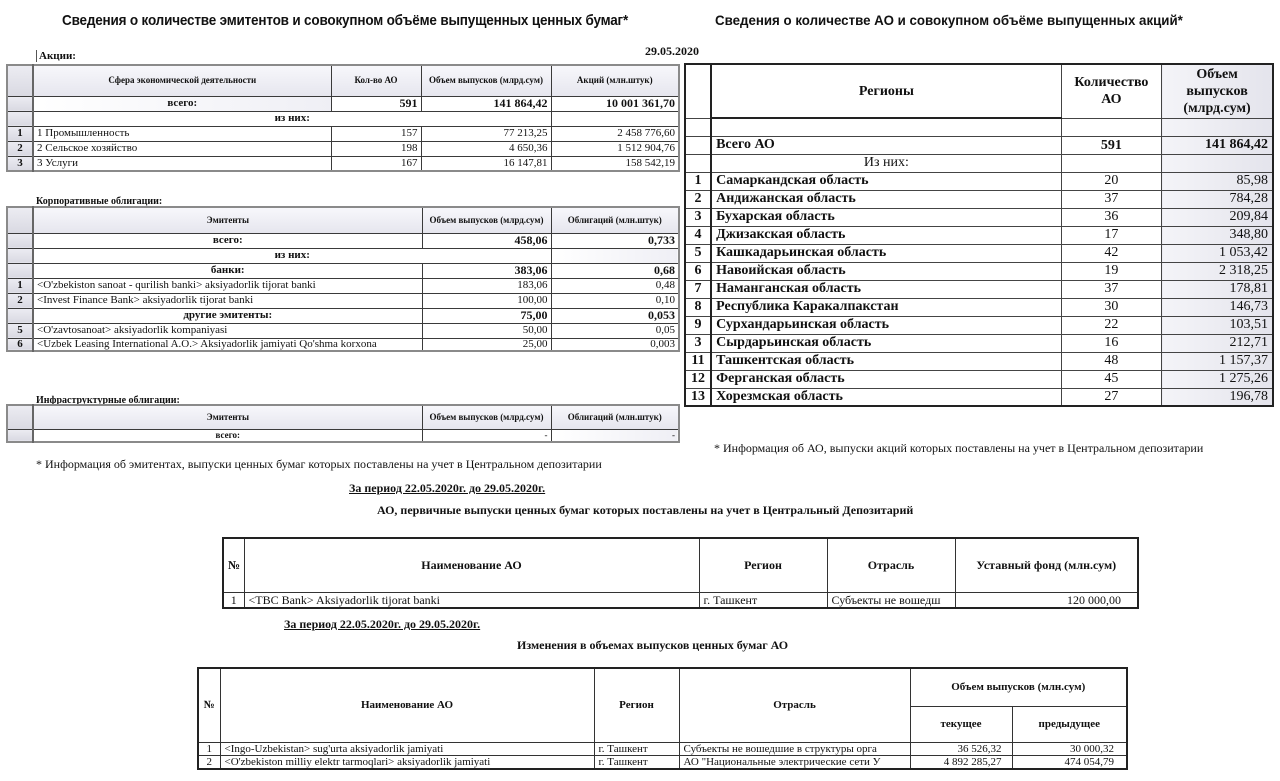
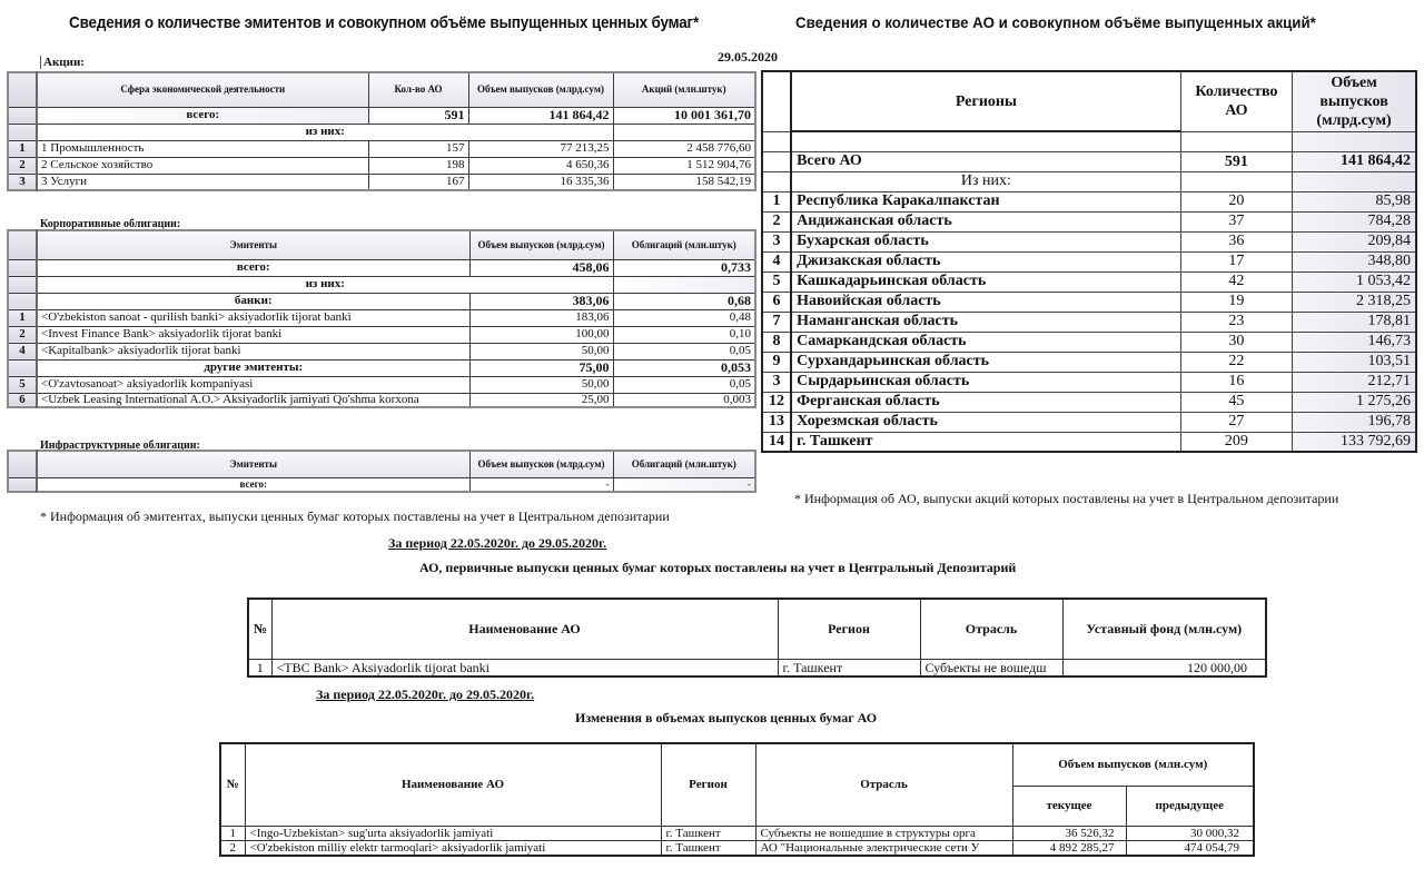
  Сведения о количестве эмитентов и совокупном объёме выпущенных ценных бумаг*
  29.05.2020
  Акции:
  	Сфера экономической деятельности	Кол-во АО	Объем выпусков (млрд.сум)	Акций (млн.штук)
  	всего:	591	141 864,42	10 001 361,70
  	из них:
  1	1 Промышленность	157	77 213,25	2 458 776,60
  2	2 Сельское хозяйство	198	4 650,36	1 512 904,76
- 3	3 Услуги	167	16 147,81	158 542,19
+ 3	3 Услуги	167	16 335,36	158 542,19
  Корпоративные облигации:
  	Эмитенты	Объем выпусков (млрд.сум)	Облигаций (млн.штук)
  	всего:	458,06	0,733
  	из них:
  	банки:	383,06	0,68
  1	<O'zbekiston sanoat - qurilish banki> aksiyadorlik tijorat banki	183,06	0,48
  2	<Invest Finance Bank> aksiyadorlik tijorat banki	100,00	0,10
+ 4	<Kapitalbank> aksiyadorlik tijorat banki	50,00	0,05
  	другие эмитенты:	75,00	0,053
  5	<O'zavtosanoat> aksiyadorlik kompaniyasi	50,00	0,05
  6	<Uzbek Leasing International A.O.> Aksiyadorlik jamiyati Qo'shma korxona	25,00	0,003
  Инфраструктурные облигации:
  	Эмитенты	Объем выпусков (млрд.сум)	Облигаций (млн.штук)
  	всего:	-	-
  * Информация об эмитентах, выпуски ценных бумаг которых поставлены на учет в Центральном депозитарии
  Сведения о количестве АО и совокупном объёме выпущенных акций*
  	Регионы	Количество АО	Объем выпусков (млрд.сум)
  	Всего АО	591	141 864,42
  	Из них:
- 1	Самаркандская область	20	85,98
+ 1	Республика Каракалпакстан	20	85,98
  2	Андижанская область	37	784,28
  3	Бухарская область	36	209,84
  4	Джизакская область	17	348,80
  5	Кашкадарьинская область	42	1 053,42
  6	Навоийская область	19	2 318,25
- 7	Наманганская область	37	178,81
+ 7	Наманганская область	23	178,81
- 8	Республика Каракалпакстан	30	146,73
+ 8	Самаркандская область	30	146,73
  9	Сурхандарьинская область	22	103,51
  3	Сырдарьинская область	16	212,71
- 11	Ташкентская область	48	1 157,37
  12	Ферганская область	45	1 275,26
  13	Хорезмская область	27	196,78
+ 14	г. Ташкент	209	133 792,69
  * Информация об АО, выпуски акций которых поставлены на учет в Центральном депозитарии
  За период 22.05.2020г. до 29.05.2020г.
  АО, первичные выпуски ценных бумаг которых поставлены на учет в Центральный Депозитарий
  №	Наименование АО	Регион	Отрасль	Уставный фонд (млн.сум)
  1	<TBC Bank> Aksiyadorlik tijorat banki	г. Ташкент	Субъекты не вошедш	120 000,00
  За период 22.05.2020г. до 29.05.2020г.
  Изменения в объемах выпусков ценных бумаг АО
  №	Наименование АО	Регион	Отрасль	Объем выпусков (млн.сум)
  текущее	предыдущее
  1	<Ingo-Uzbekistan> sug'urta aksiyadorlik jamiyati	г. Ташкент	Субъекты не вошедшие в структуры орга	36 526,32	30 000,32
  2	<O'zbekiston milliy elektr tarmoqlari> aksiyadorlik jamiyati	г. Ташкент	АО "Национальные электрические сети У	4 892 285,27	474 054,79
